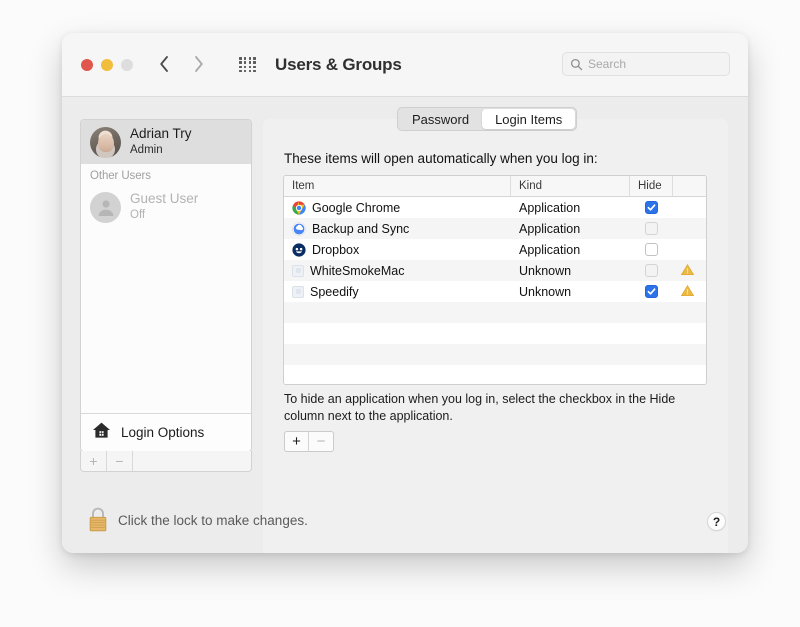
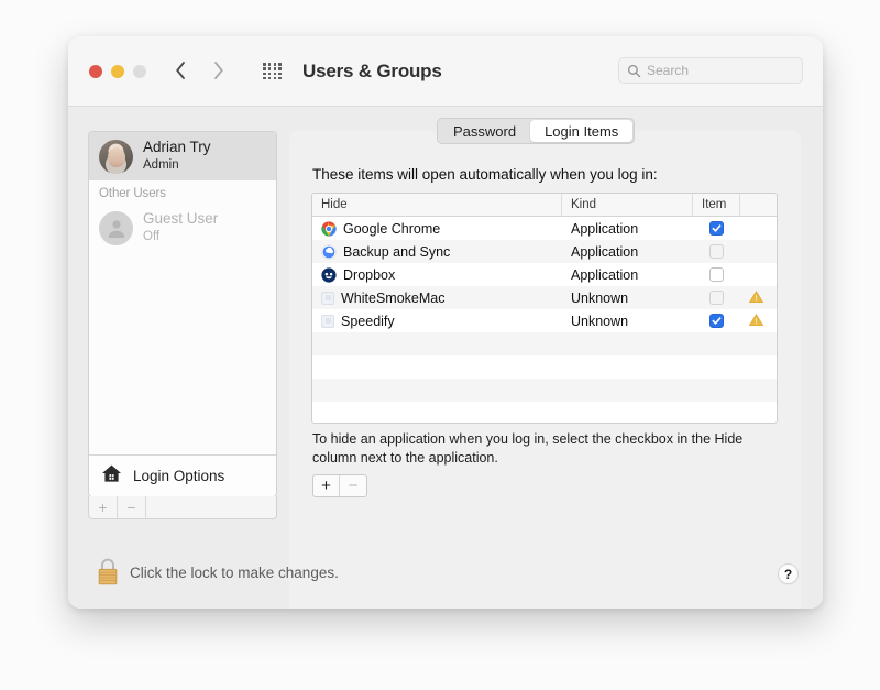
  Users & Groups
  Search
  Adrian Try
  Admin
  Other Users
  Guest User
  Off
  Login Options
  +
  −
  Password
  Login Items
  These items will open automatically when you log in:
- Item
+ Hide
  Kind
- Hide
+ Item
  Google Chrome
  Application
  Backup and Sync
  Application
  Dropbox
  Application
  WhiteSmokeMac
  Unknown
  Speedify
  Unknown
  To hide an application when you log in, select the checkbox in the Hide column next to the application.
  +
  −
  Click the lock to make changes.
  ?
